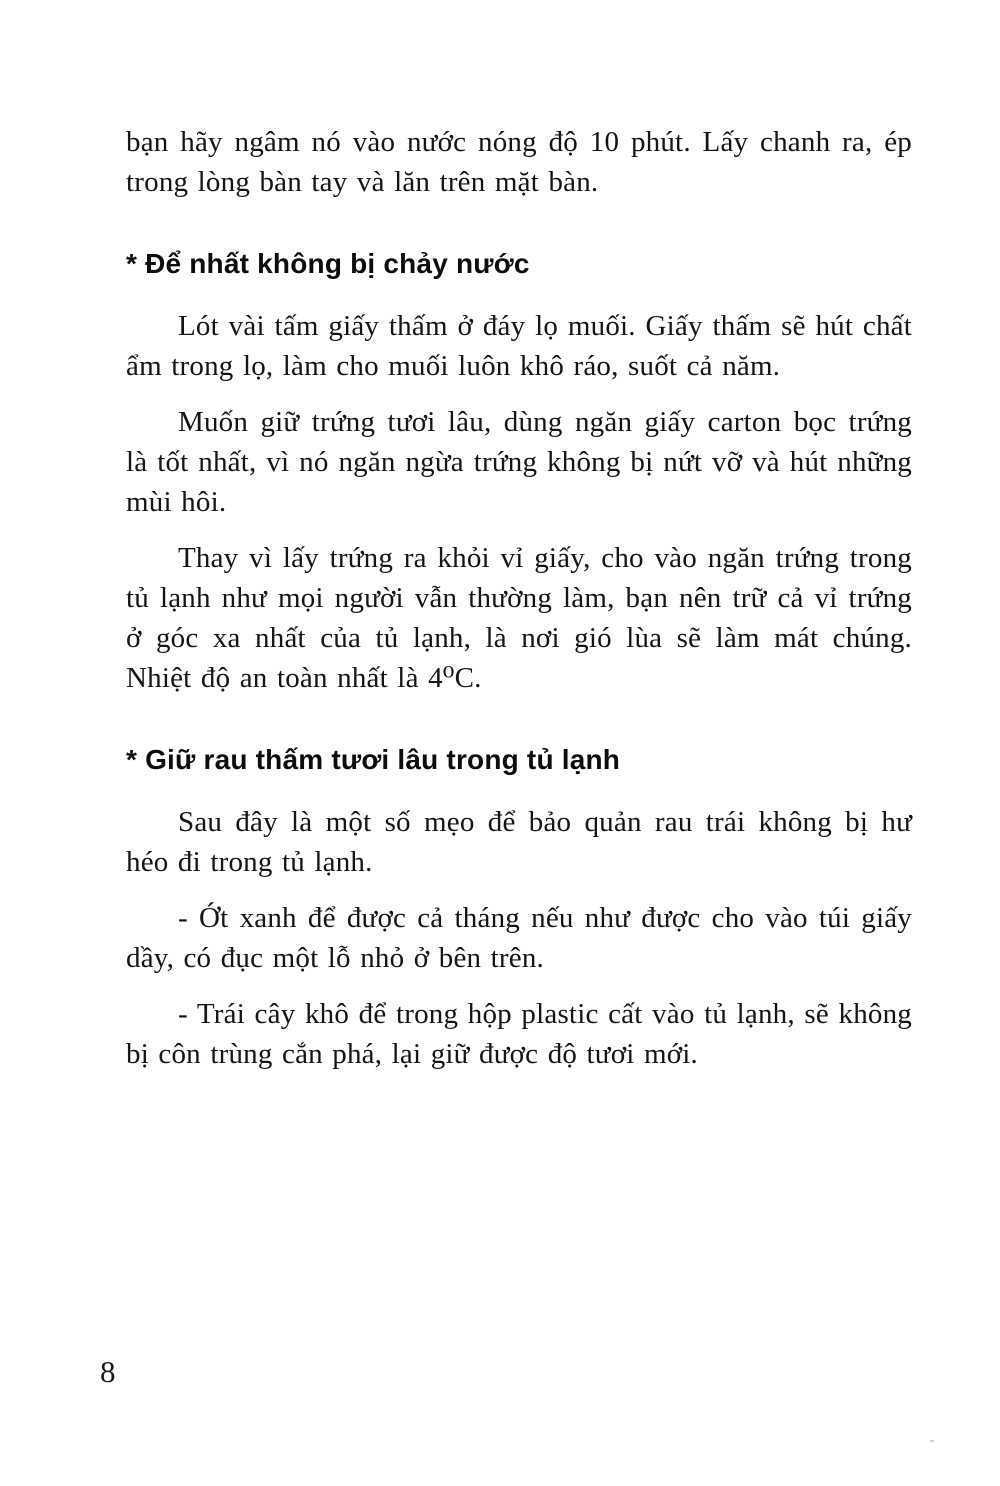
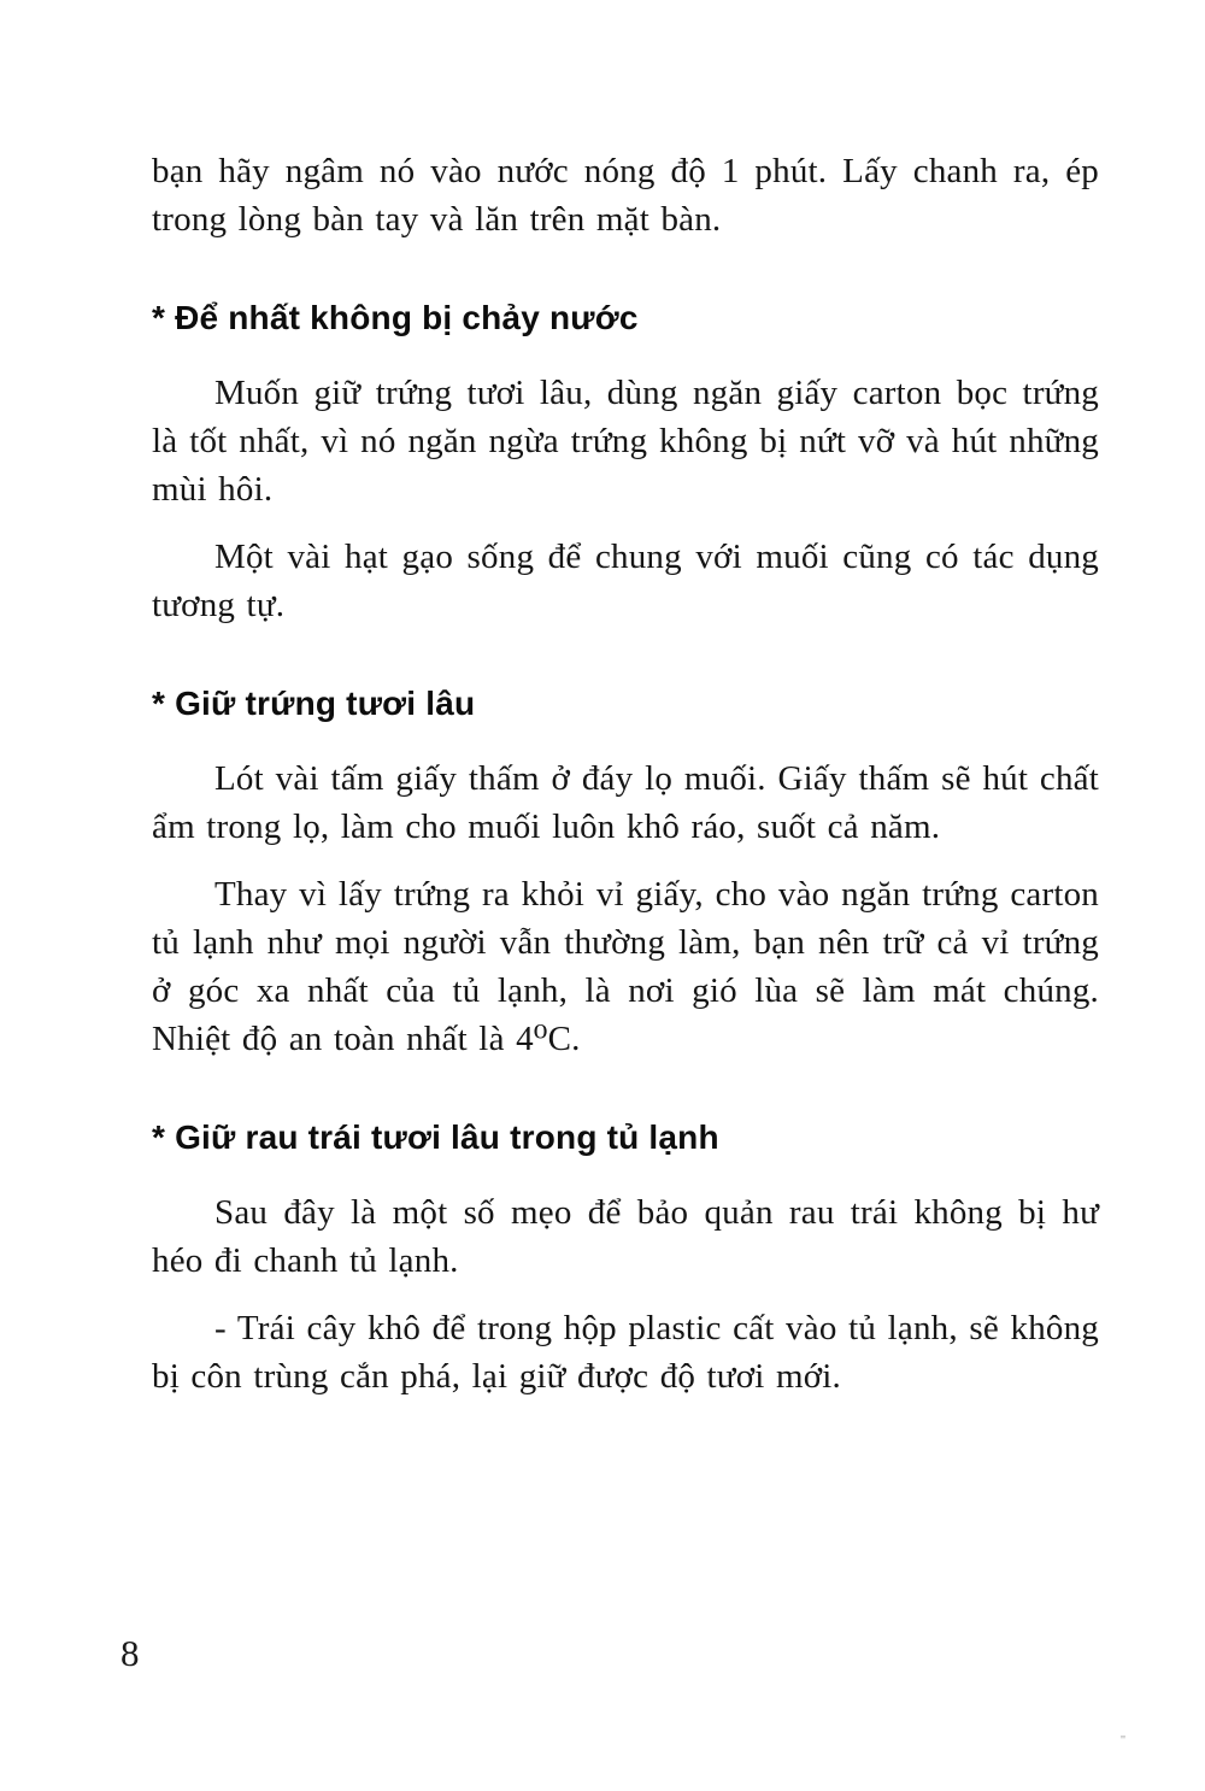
- bạn hãy ngâm nó vào nước nóng độ 10 phút. Lấy chanh ra, ép trong lòng bàn tay và lăn trên mặt bàn.
+ bạn hãy ngâm nó vào nước nóng độ 1 phút. Lấy chanh ra, ép trong lòng bàn tay và lăn trên mặt bàn.
  * Để nhất không bị chảy nước
- Lót vài tấm giấy thấm ở đáy lọ muối. Giấy thấm sẽ hút chất ẩm trong lọ, làm cho muối luôn khô ráo, suốt cả năm.
+ Muốn giữ trứng tươi lâu, dùng ngăn giấy carton bọc trứng là tốt nhất, vì nó ngăn ngừa trứng không bị nứt vỡ và hút những mùi hôi.
+ Một vài hạt gạo sống để chung với muối cũng có tác dụng tương tự.
+ * Giữ trứng tươi lâu
- Muốn giữ trứng tươi lâu, dùng ngăn giấy carton bọc trứng là tốt nhất, vì nó ngăn ngừa trứng không bị nứt vỡ và hút những mùi hôi.
+ Lót vài tấm giấy thấm ở đáy lọ muối. Giấy thấm sẽ hút chất ẩm trong lọ, làm cho muối luôn khô ráo, suốt cả năm.
- Thay vì lấy trứng ra khỏi vỉ giấy, cho vào ngăn trứng trong tủ lạnh như mọi người vẫn thường làm, bạn nên trữ cả vỉ trứng ở góc xa nhất của tủ lạnh, là nơi gió lùa sẽ làm mát chúng. Nhiệt độ an toàn nhất là 4⁰C.
+ Thay vì lấy trứng ra khỏi vỉ giấy, cho vào ngăn trứng carton tủ lạnh như mọi người vẫn thường làm, bạn nên trữ cả vỉ trứng ở góc xa nhất của tủ lạnh, là nơi gió lùa sẽ làm mát chúng. Nhiệt độ an toàn nhất là 4⁰C.
- * Giữ rau thấm tươi lâu trong tủ lạnh
+ * Giữ rau trái tươi lâu trong tủ lạnh
- Sau đây là một số mẹo để bảo quản rau trái không bị hư héo đi trong tủ lạnh.
+ Sau đây là một số mẹo để bảo quản rau trái không bị hư héo đi chanh tủ lạnh.
- - Ớt xanh để được cả tháng nếu như được cho vào túi giấy dầy, có đục một lỗ nhỏ ở bên trên.
  - Trái cây khô để trong hộp plastic cất vào tủ lạnh, sẽ không bị côn trùng cắn phá, lại giữ được độ tươi mới.
  8
  ''
